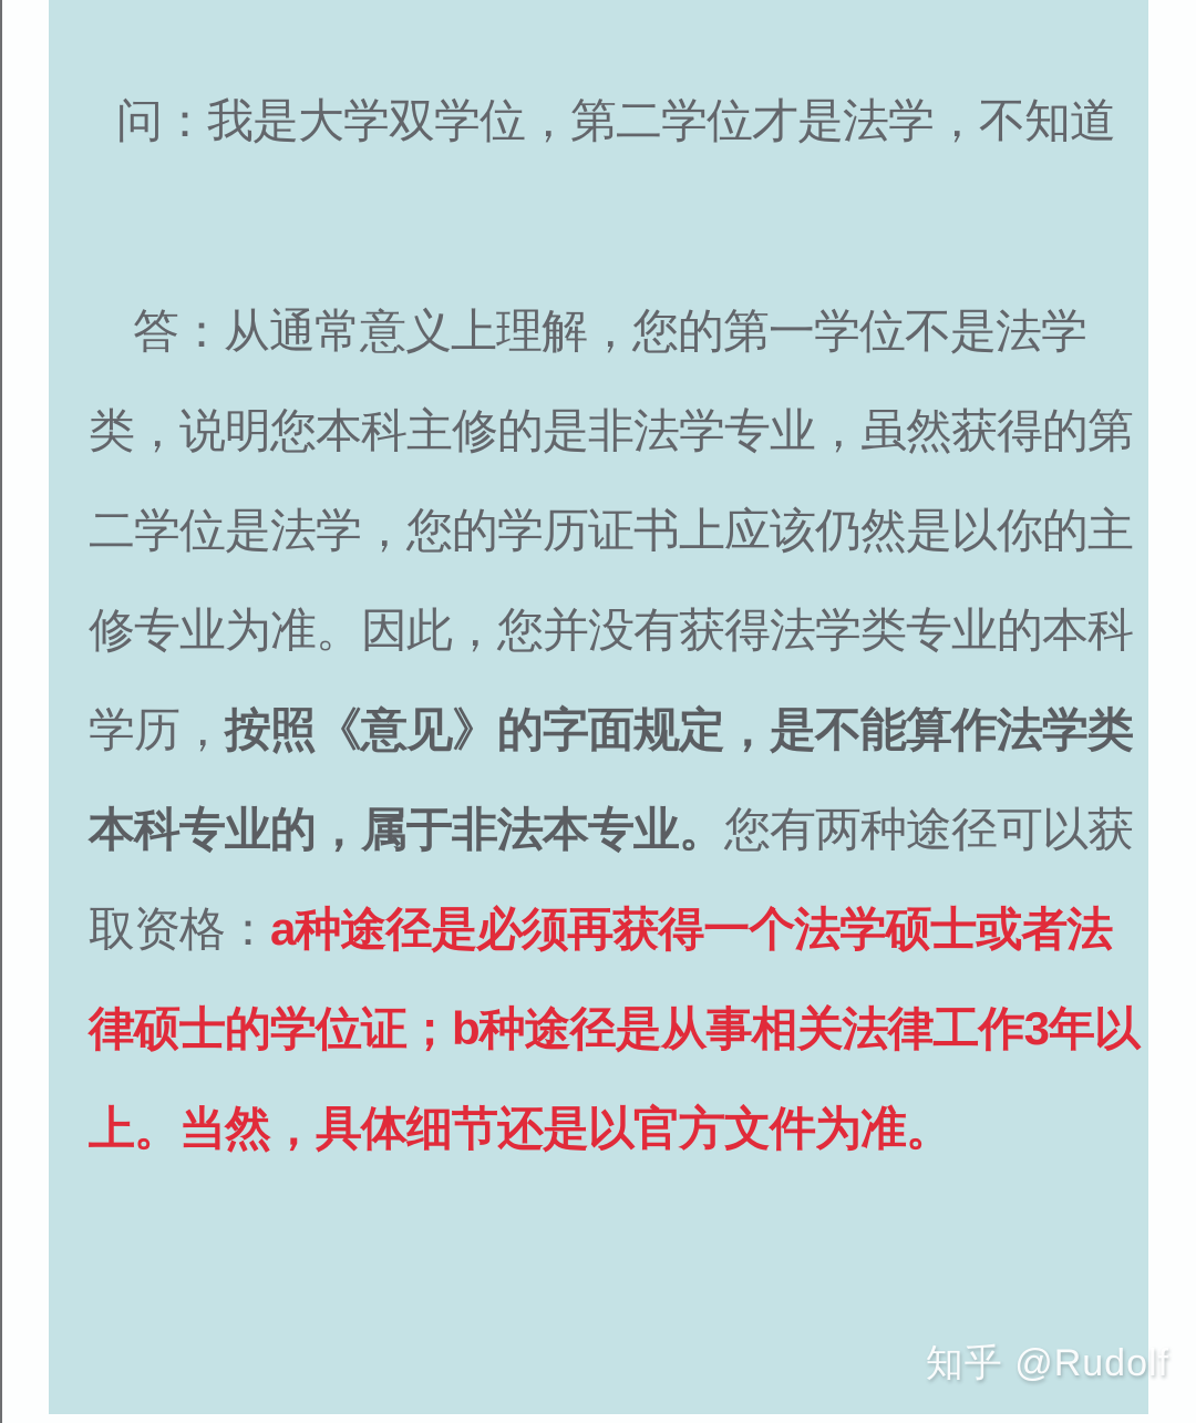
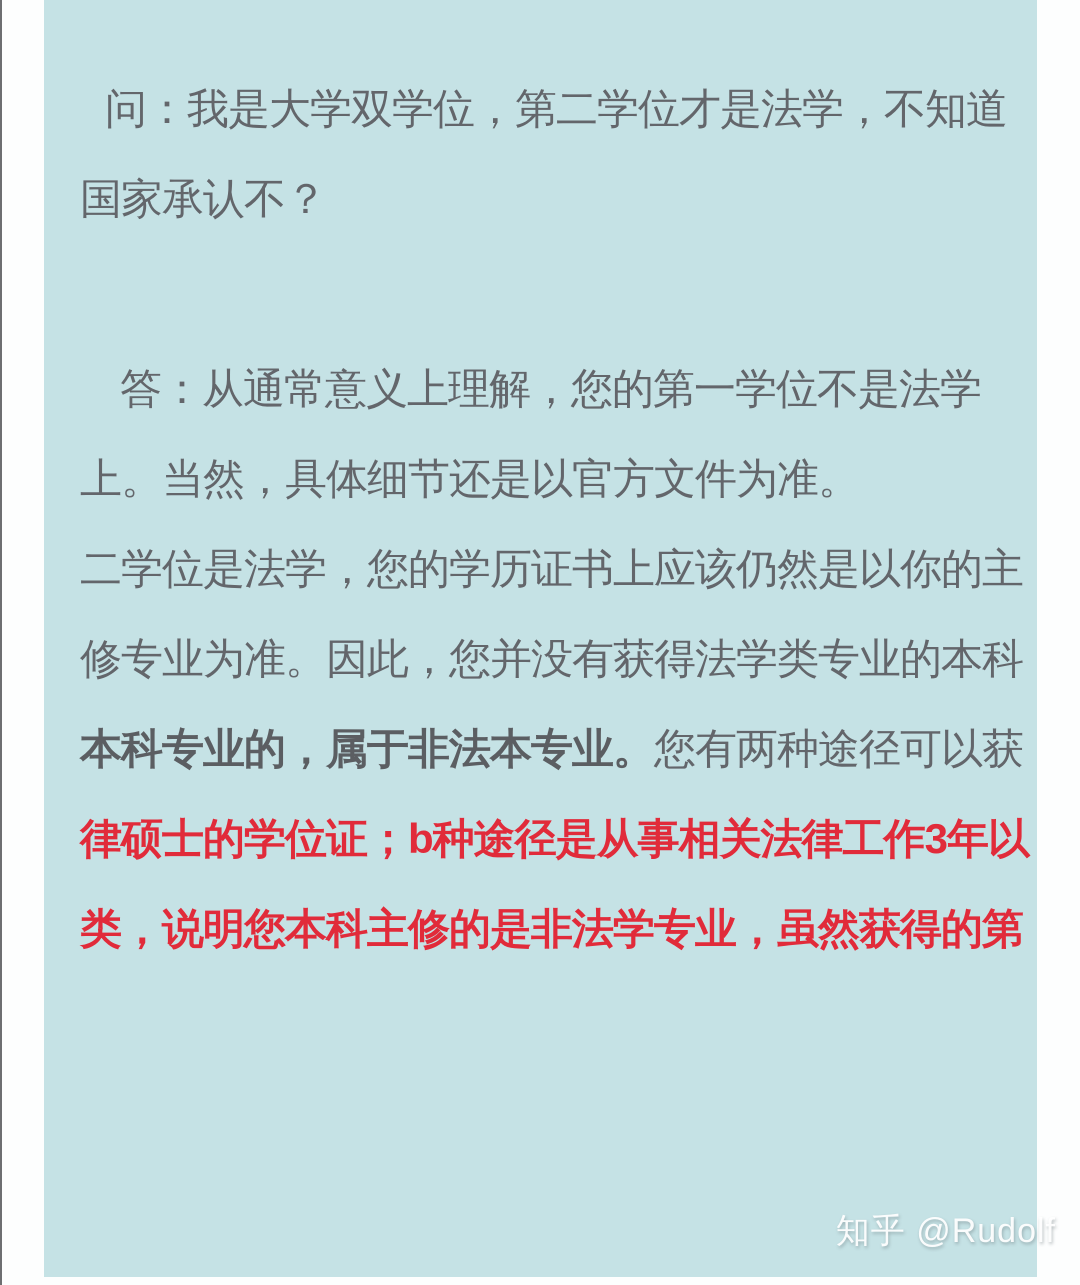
  问：我是大学双学位，第二学位才是法学，不知道
+ 国家承认不？
  答：从通常意义上理解，您的第一学位不是法学
- 类，说明您本科主修的是非法学专业，虽然获得的第
+ 上。当然，具体细节还是以官方文件为准。
  二学位是法学，您的学历证书上应该仍然是以你的主
  修专业为准。因此，您并没有获得法学类专业的本科
- 学历，按照《意见》的字面规定，是不能算作法学类
  本科专业的，属于非法本专业。您有两种途径可以获
- 取资格：a种途径是必须再获得一个法学硕士或者法
  律硕士的学位证；b种途径是从事相关法律工作3年以
- 上。当然，具体细节还是以官方文件为准。
+ 类，说明您本科主修的是非法学专业，虽然获得的第
  知乎 @Rudolf
